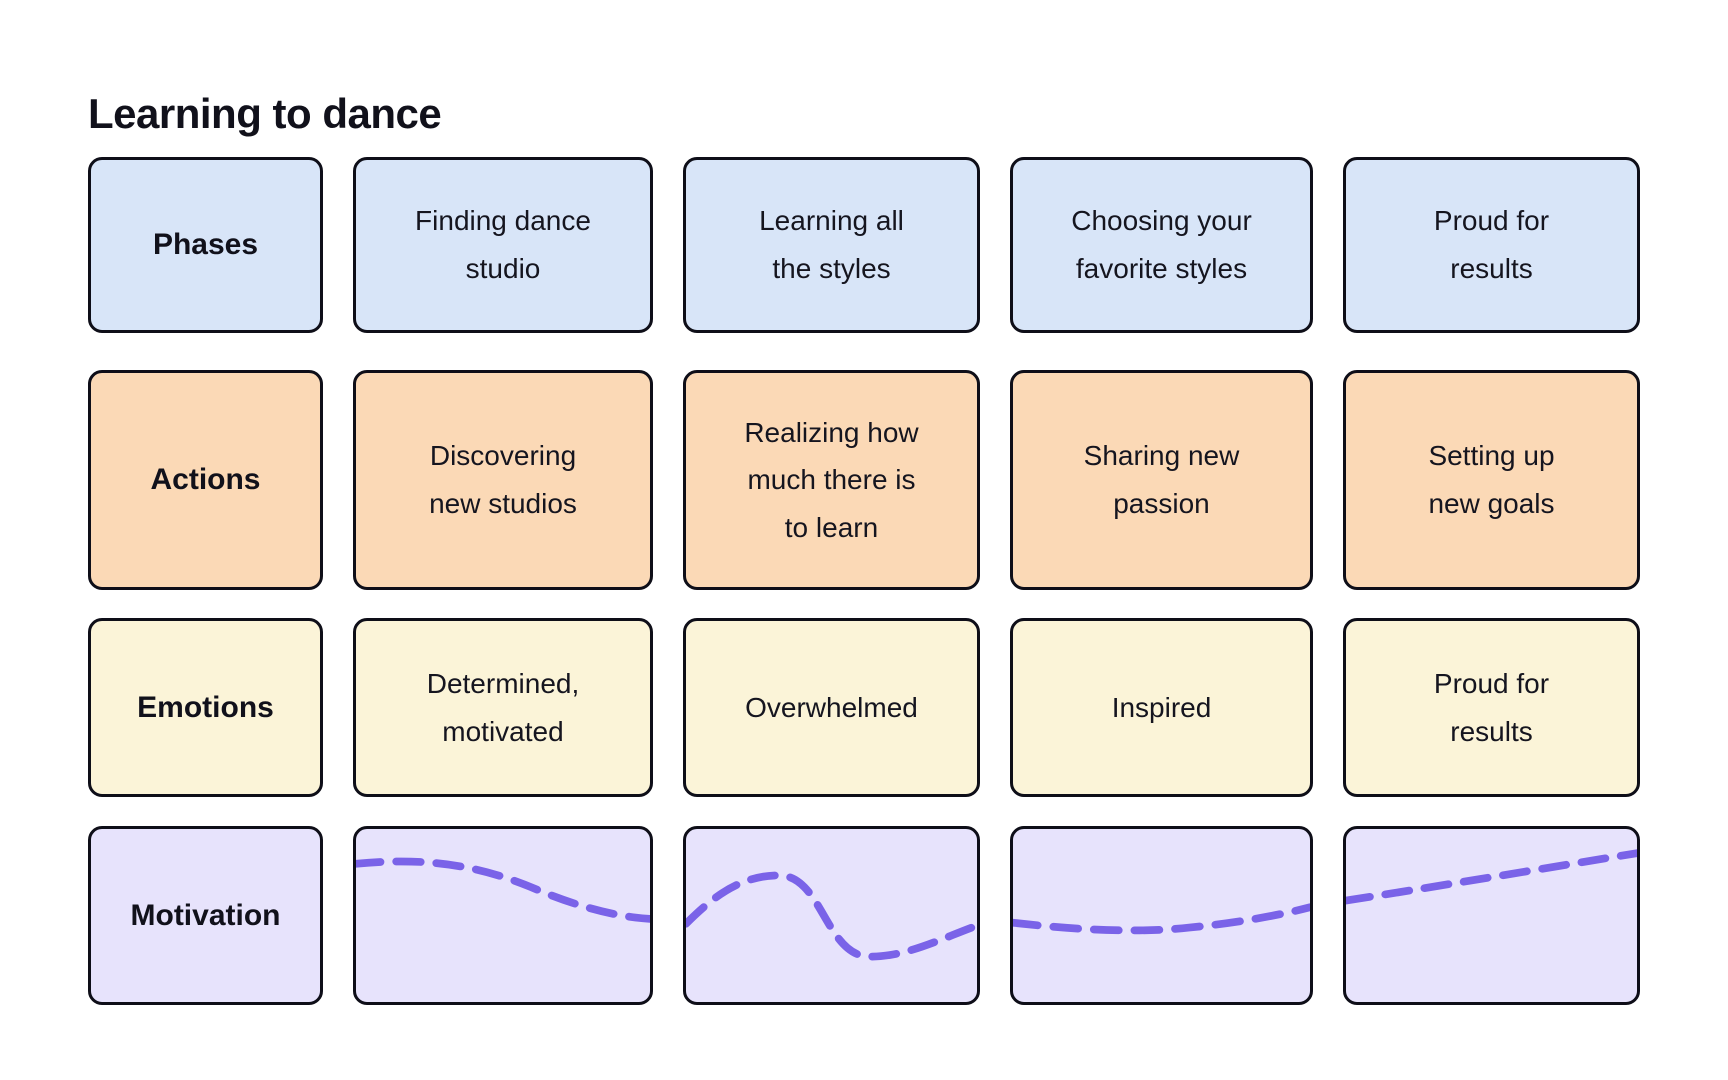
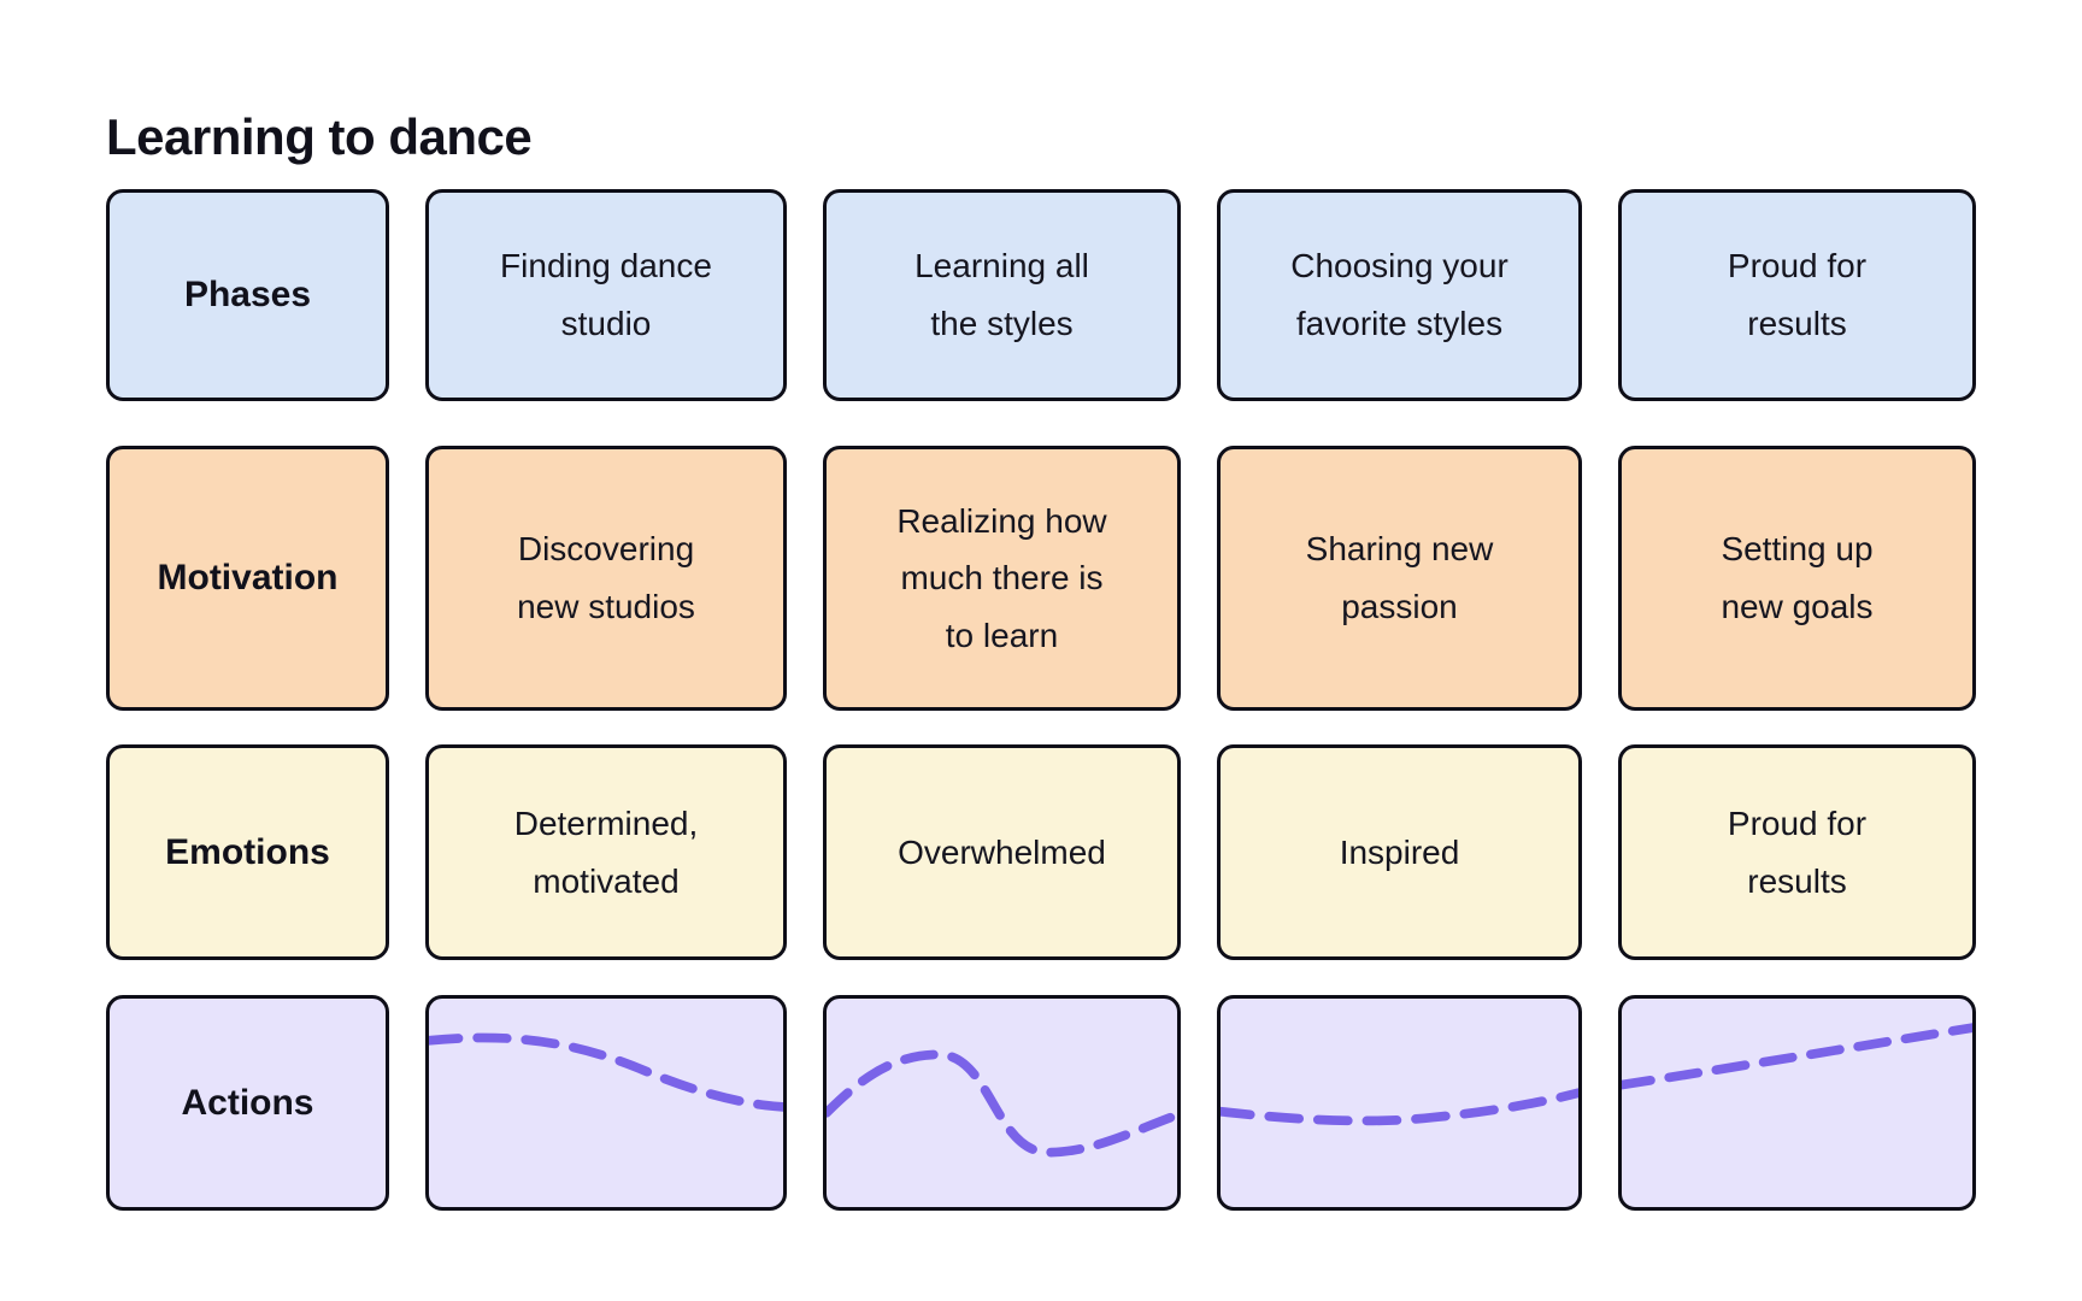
  Learning to dance
  Phases
  Finding dance
  studio
  Learning all
  the styles
  Choosing your
  favorite styles
  Proud for
  results
- Actions
+ Motivation
  Discovering
  new studios
  Realizing how
  much there is
  to learn
  Sharing new
  passion
  Setting up
  new goals
  Emotions
  Determined,
  motivated
  Overwhelmed
  Inspired
  Proud for
  results
- Motivation
+ Actions
